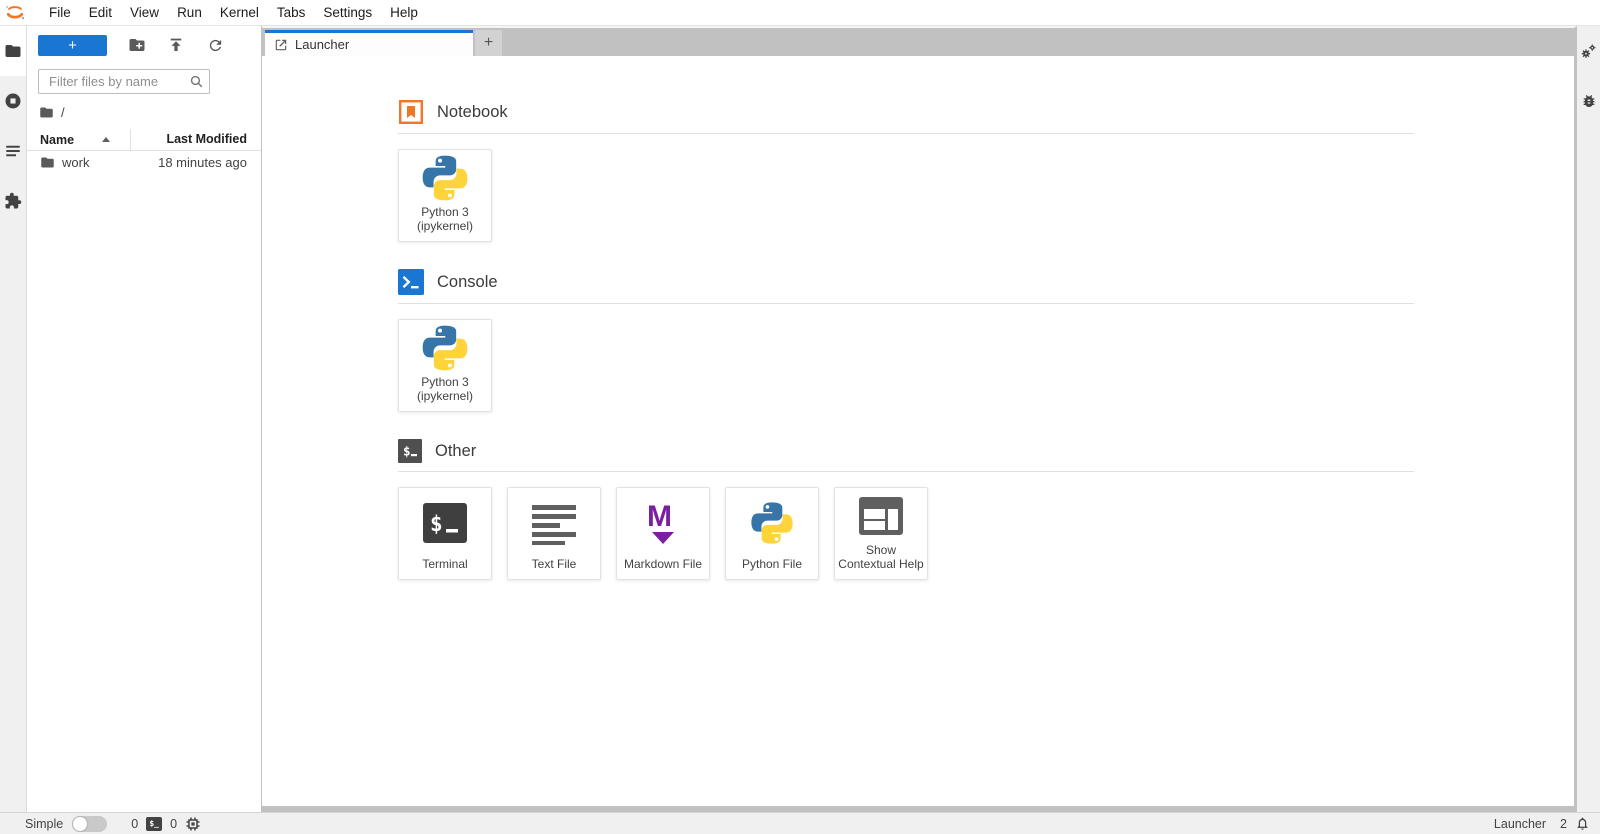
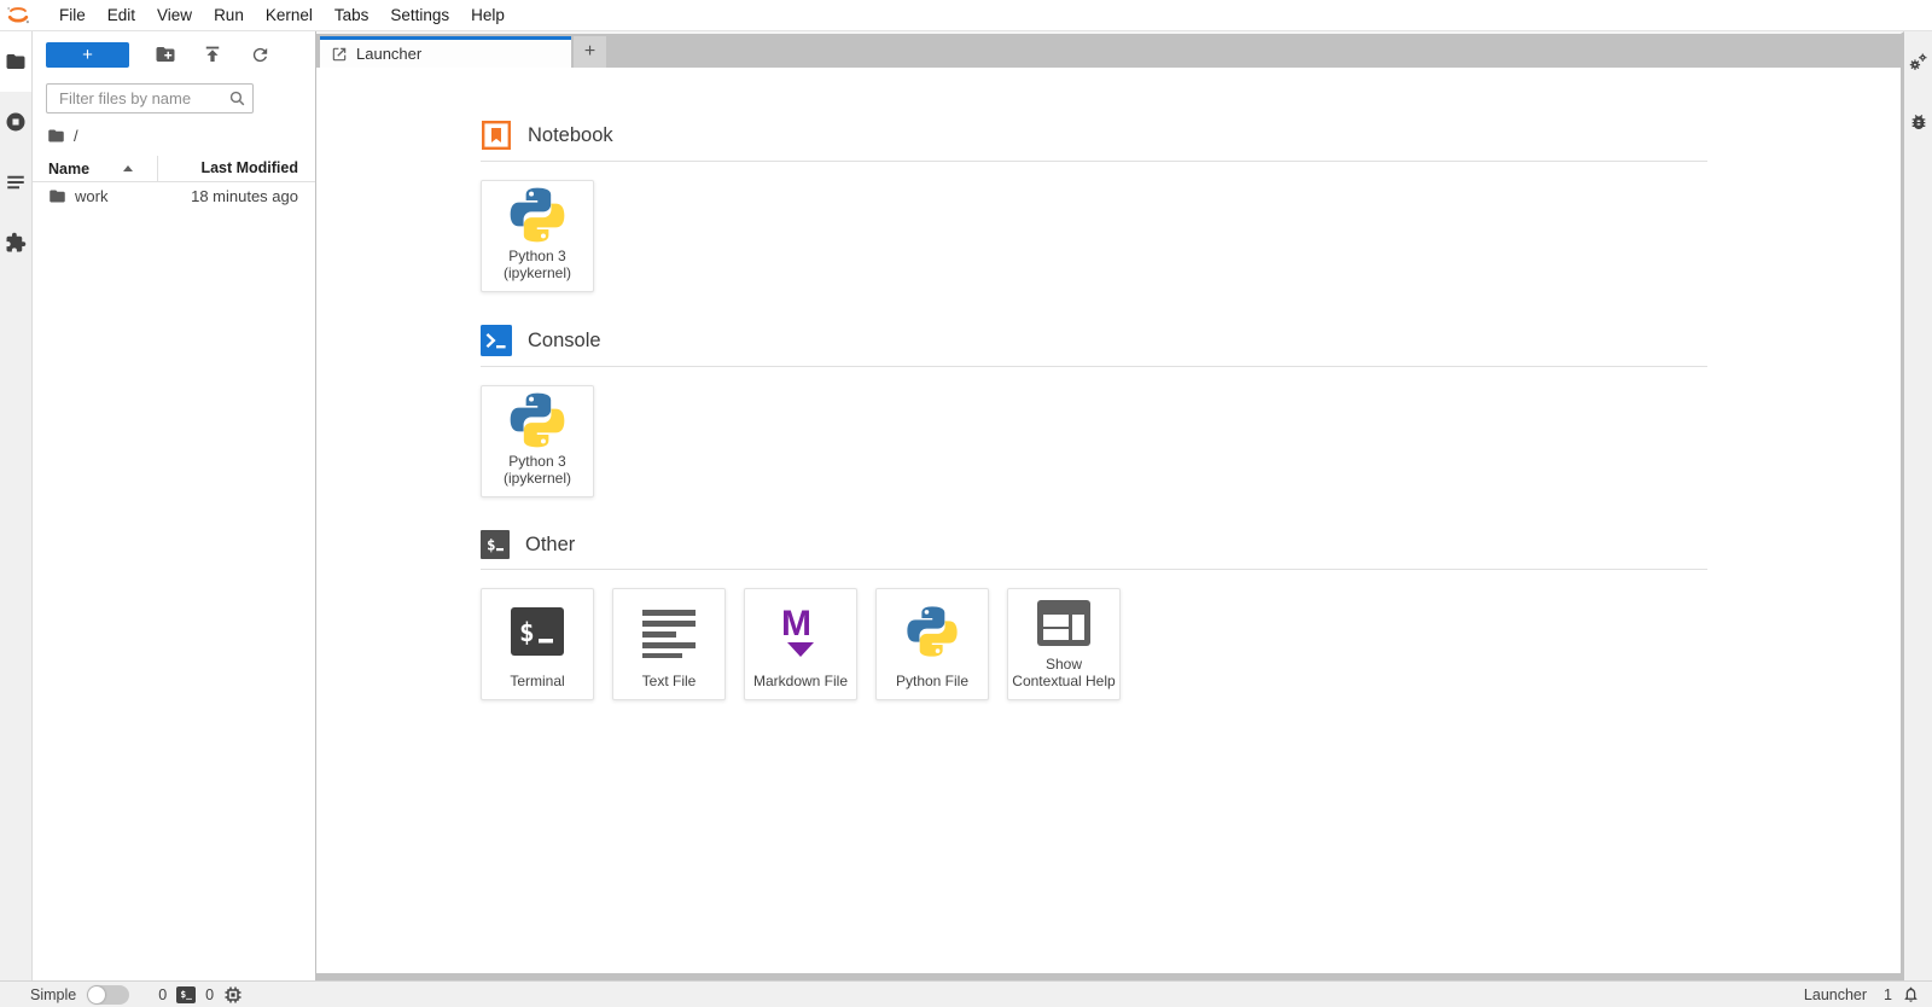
  File
  Edit
  View
  Run
  Kernel
  Tabs
  Settings
  Help
  +
  Filter files by name
  /
  Name
  Last Modified
  work
  18 minutes ago
  Launcher
  +
  Notebook
  Python 3
  (ipykernel)
  Console
  Python 3
  (ipykernel)
  $
  Other
  $
  Terminal
  Text File
  M
  Markdown File
  Python File
  Show
  Contextual Help
  Simple
  0
  $_
  0
  Launcher
- 2
+ 1
